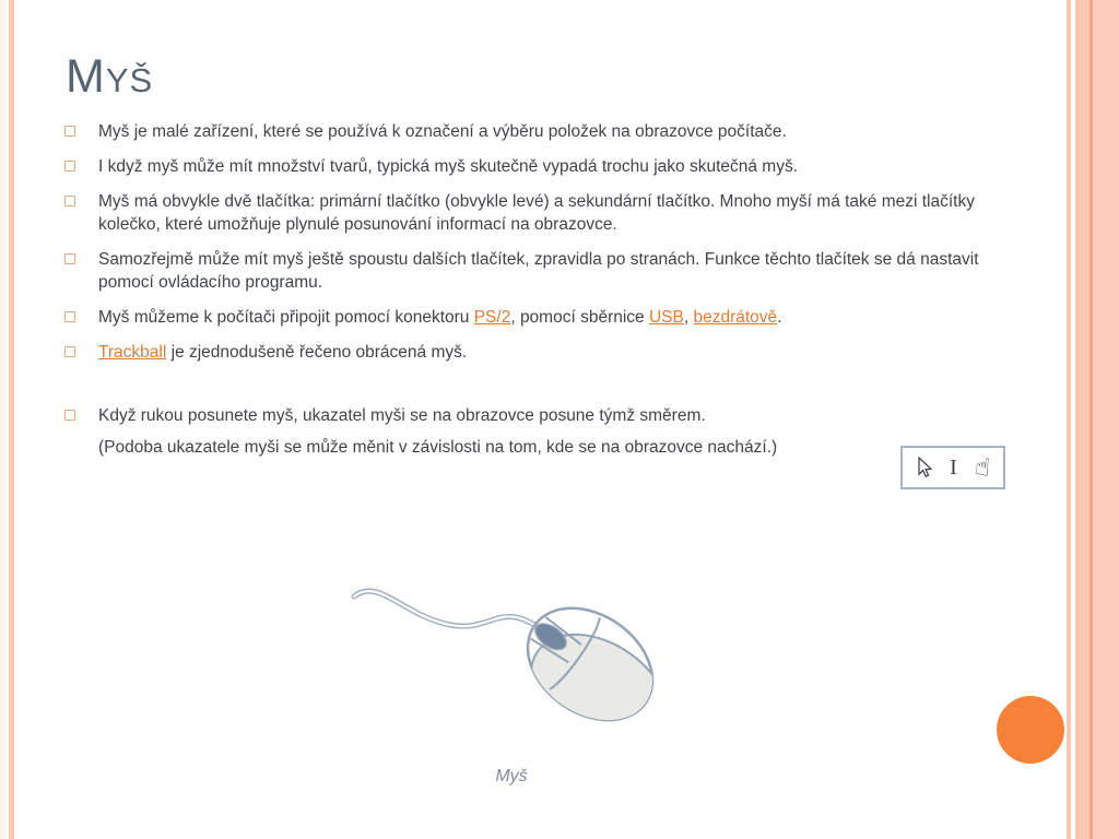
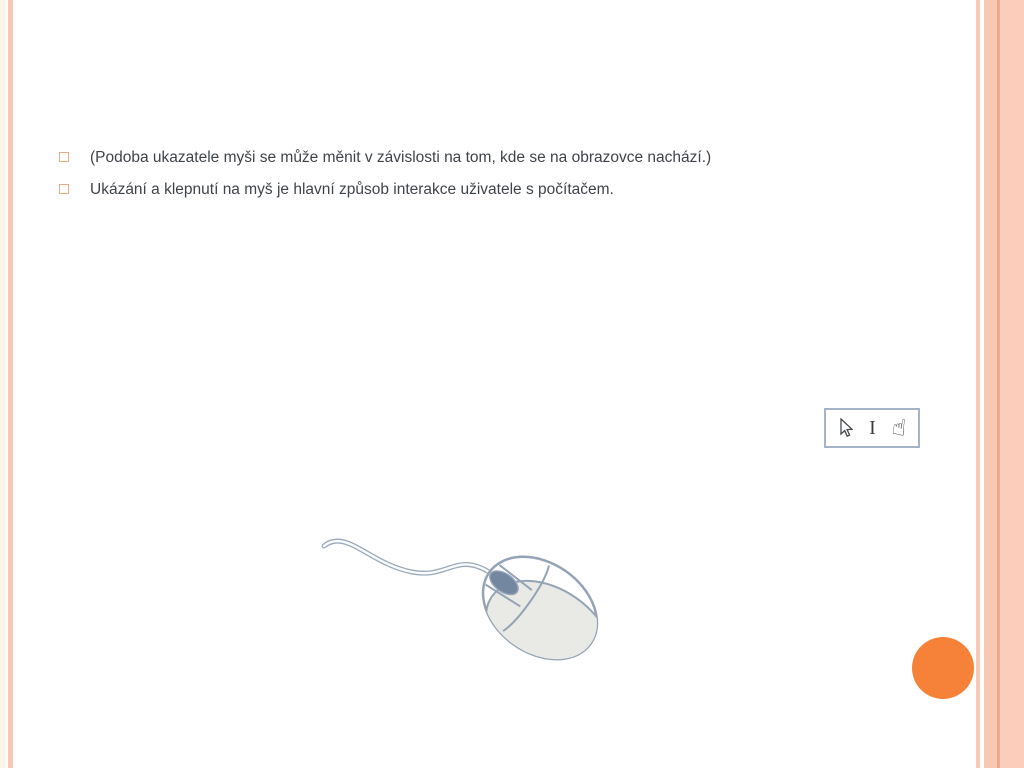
- MYŠ
- Myš je malé zařízení, které se používá k označení a výběru položek na obrazovce počítače.
- I když myš může mít množství tvarů, typická myš skutečně vypadá trochu jako skutečná myš.
- Myš má obvykle dvě tlačítka: primární tlačítko (obvykle levé) a sekundární tlačítko. Mnoho myší má také mezi tlačítky kolečko, které umožňuje plynulé posunování informací na obrazovce.
- Samozřejmě může mít myš ještě spoustu dalších tlačítek, zpravidla po stranách. Funkce těchto tlačítek se dá nastavit pomocí ovládacího programu.
- Myš můžeme k počítači připojit pomocí konektoru PS/2, pomocí sběrnice USB, bezdrátově.
- Trackball je zjednodušeně řečeno obrácená myš.
- Když rukou posunete myš, ukazatel myši se na obrazovce posune týmž směrem.
  (Podoba ukazatele myši se může měnit v závislosti na tom, kde se na obrazovce nachází.)
+ Ukázání a klepnutí na myš je hlavní způsob interakce uživatele s počítačem.
  I
- Myš
